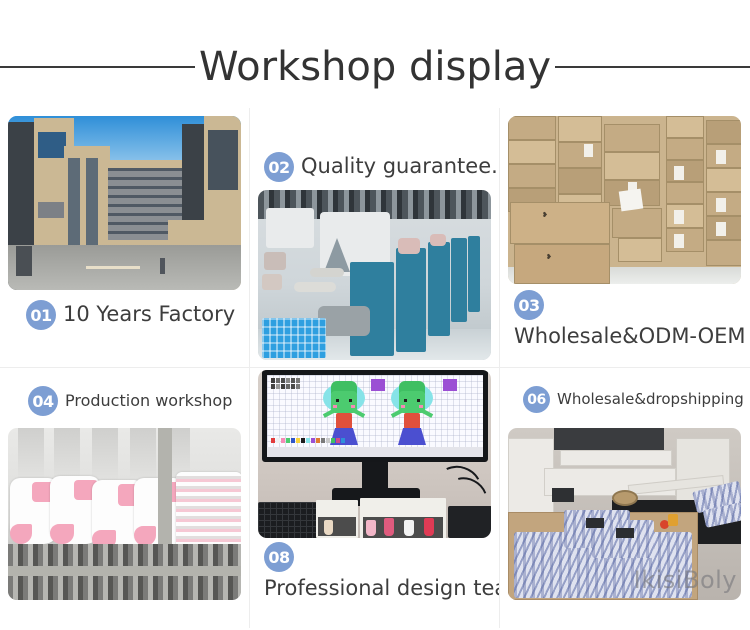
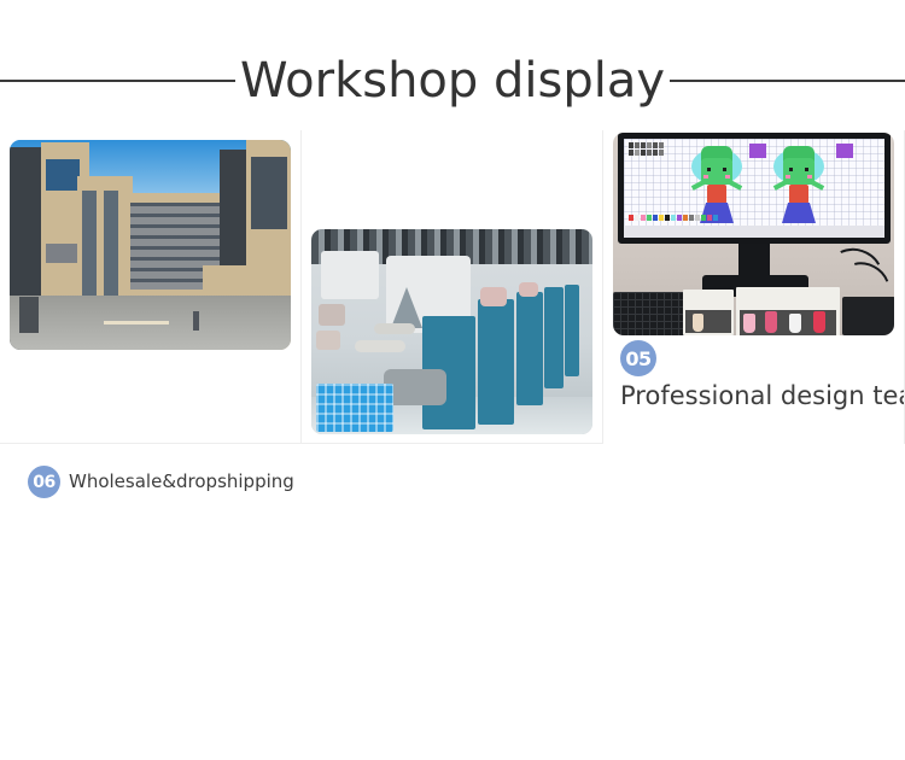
  Workshop display
- 01
- 10 Years Factory
- 02
- Quality guarantee.
- 03
- Wholesale&ODM-OEM
- 04
- Production workshop
- 08
+ 05
  Professional design te
  06
  Wholesale&dropshipping
- IkisiBoly
